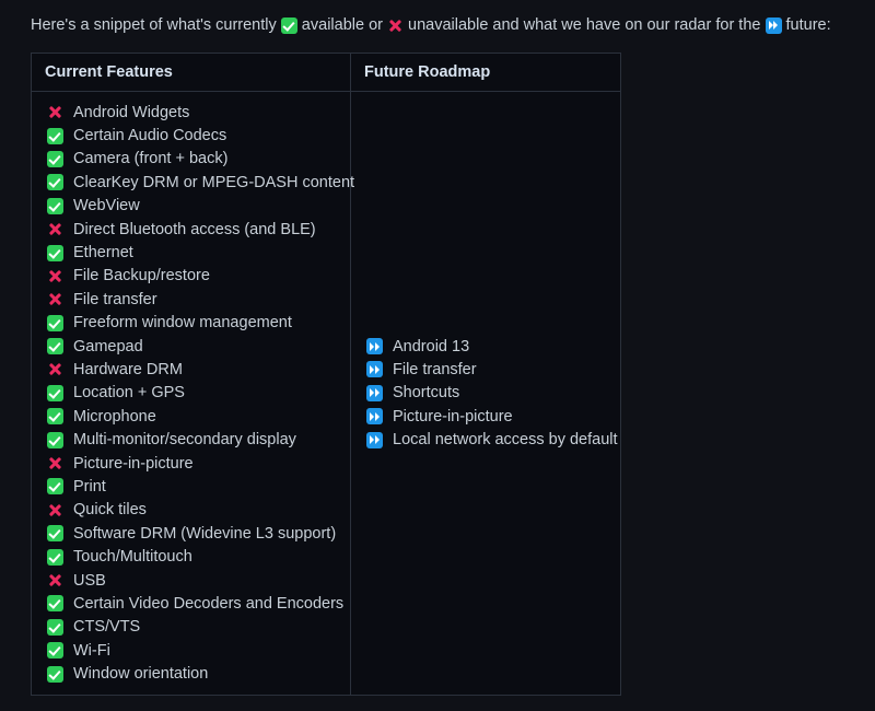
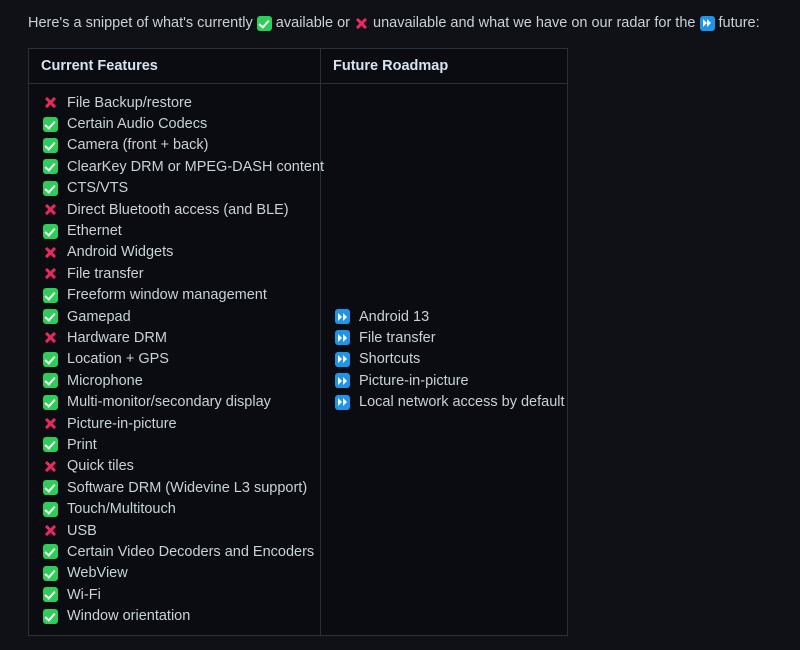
  Here's a snippet of what's currently
  available or
  unavailable and what we have on our radar for the
  future:
  Current Features
  Future Roadmap
- Android Widgets
+ File Backup/restore
  Certain Audio Codecs
  Camera (front + back)
  ClearKey DRM or MPEG-DASH content
- WebView
+ CTS/VTS
  Direct Bluetooth access (and BLE)
  Ethernet
- File Backup/restore
+ Android Widgets
  File transfer
  Freeform window management
  Gamepad
  Hardware DRM
  Location + GPS
  Microphone
  Multi-monitor/secondary display
  Picture-in-picture
  Print
  Quick tiles
  Software DRM (Widevine L3 support)
  Touch/Multitouch
  USB
  Certain Video Decoders and Encoders
- CTS/VTS
+ WebView
  Wi-Fi
  Window orientation
  Android 13
  File transfer
  Shortcuts
  Picture-in-picture
  Local network access by default
